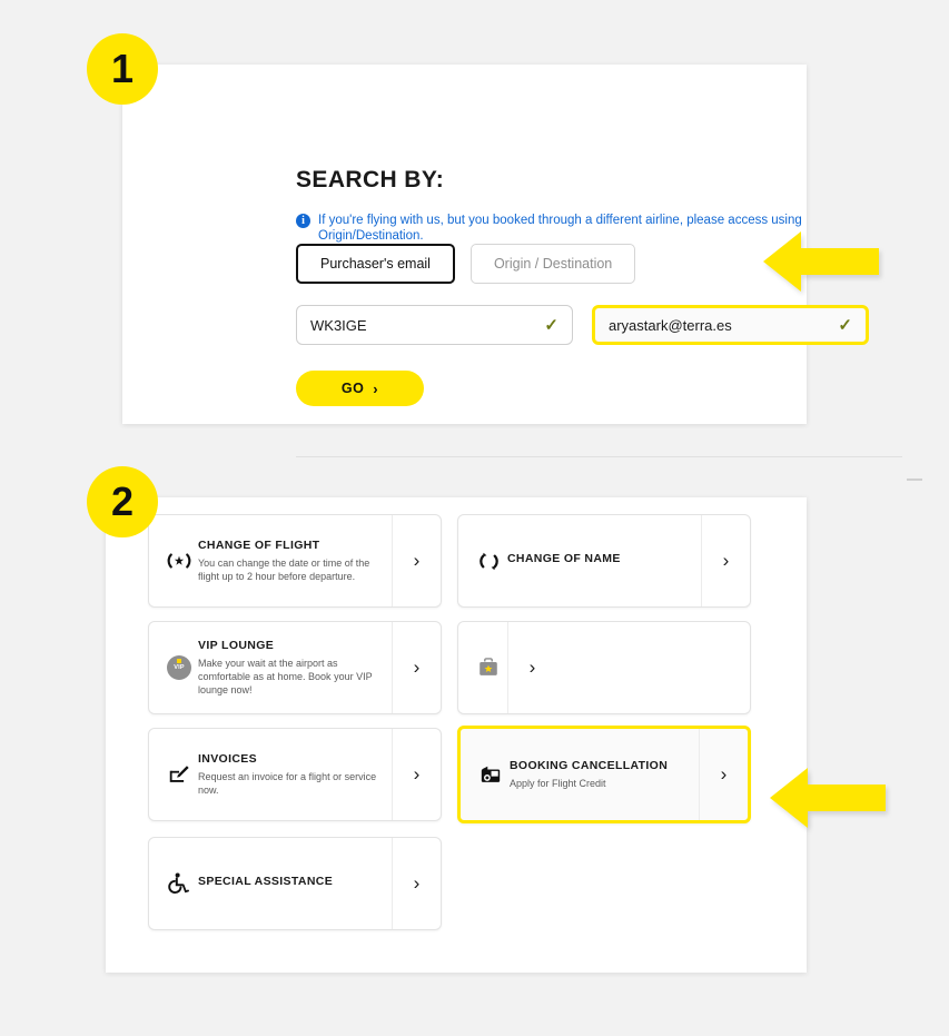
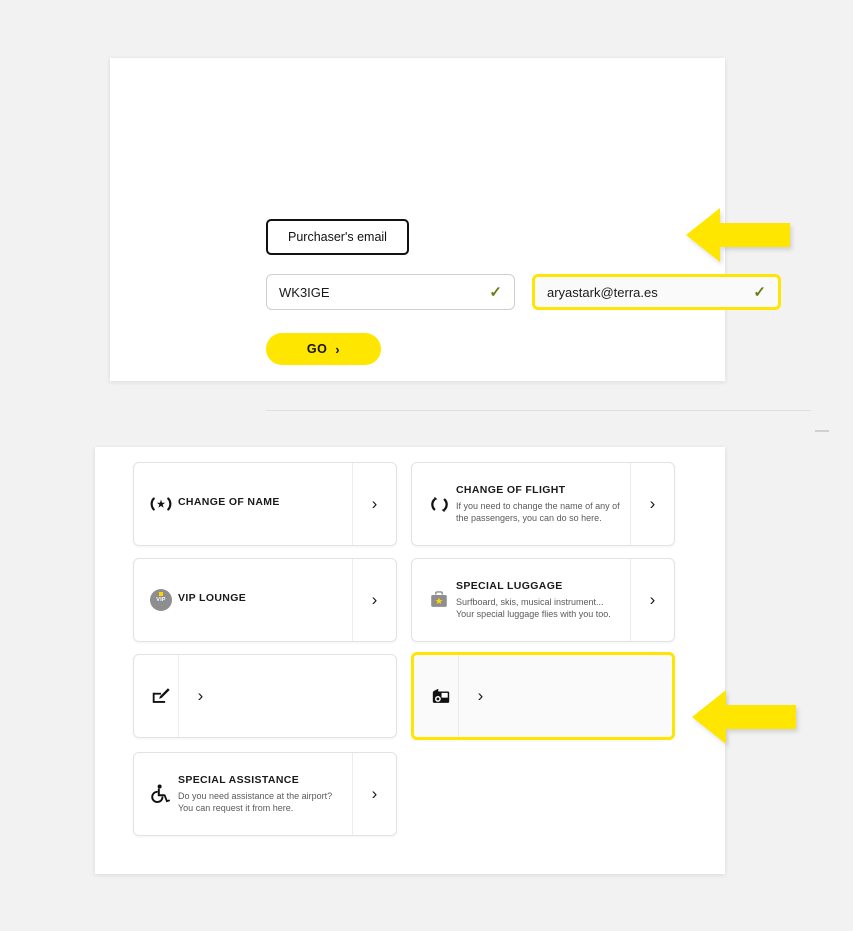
- SEARCH BY:
- i
- If you're flying with us, but you booked through a different airline, please access using Origin/Destination.
  Purchaser's email
- Origin / Destination
  WK3IGE
  ✓
  aryastark@terra.es
  ✓
  GO
  ›
- CHANGE OF FLIGHT
+ CHANGE OF NAME
- You can change the date or time of the flight up to 2 hour before departure.
  ›
- CHANGE OF NAME
+ CHANGE OF FLIGHT
+ If you need to change the name of any of the passengers, you can do so here.
  ›
  VIP LOUNGE
- Make your wait at the airport as comfortable as at home. Book your VIP lounge now!
  ›
+ SPECIAL LUGGAGE
+ Surfboard, skis, musical instrument... Your special luggage flies with you too.
  ›
- INVOICES
- Request an invoice for a flight or service now.
  ›
- BOOKING CANCELLATION
- Apply for Flight Credit
  ›
  SPECIAL ASSISTANCE
+ Do you need assistance at the airport? You can request it from here.
  ›
- 1
- 2
